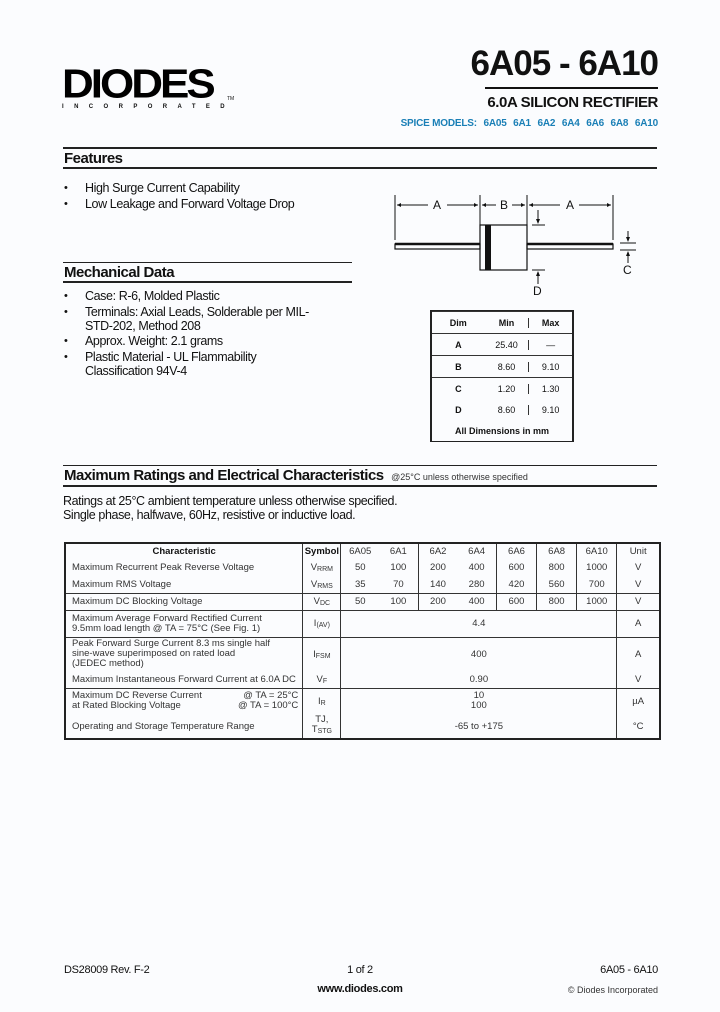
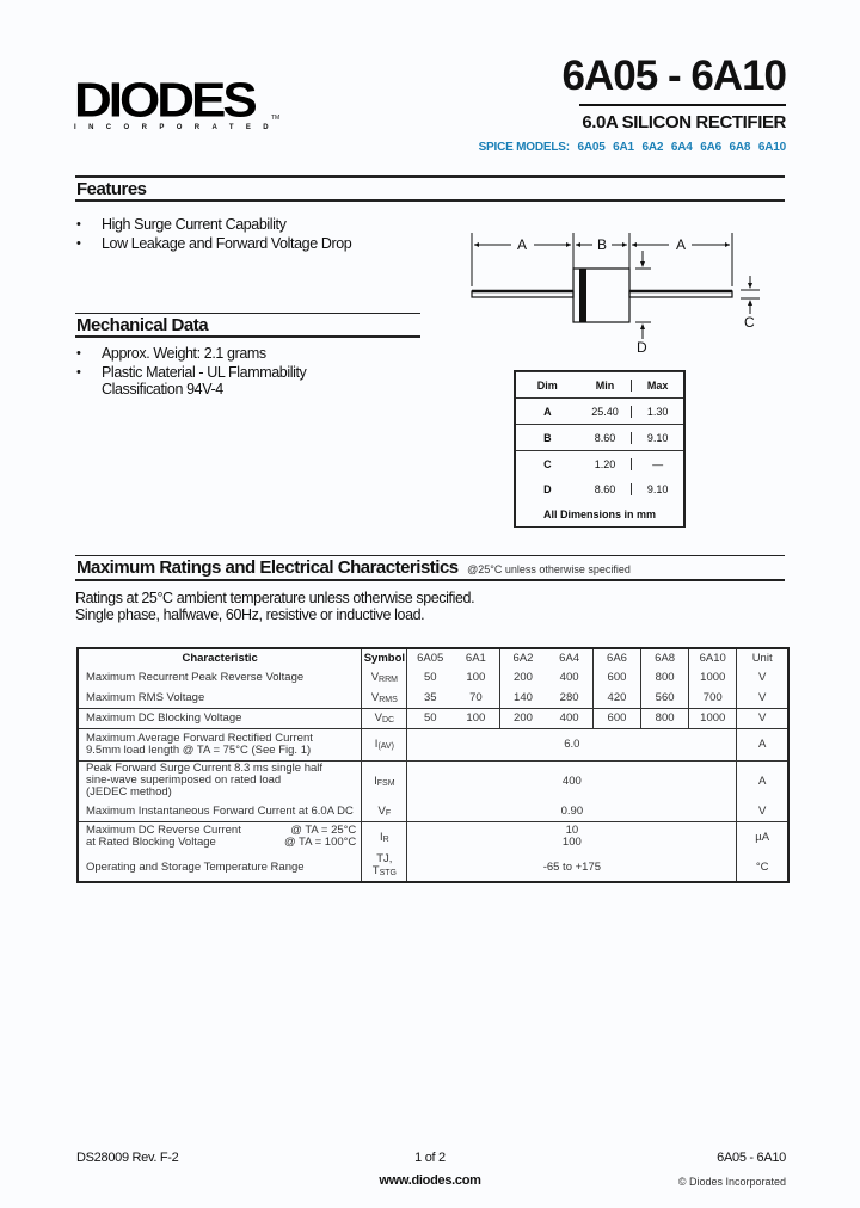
  DIODES
  6A05 - 6A10
  6.0A SILICON RECTIFIER
  SPICE MODELS: 6A05 6A1 6A2 6A4 6A6 6A8 6A10
  Features
  High Surge Current Capability
  Low Leakage and Forward Voltage Drop
  Mechanical Data
- Case: R-6, Molded Plastic
- Terminals: Axial Leads, Solderable per MIL-STD-202, Method 208
  Approx. Weight: 2.1 grams
  Plastic Material - UL Flammability Classification 94V-4
  A
  B
  A
  C
  D
  Dim
  Min
  Max
  A
  25.40
- —
+ 1.30
  B
  8.60
  9.10
  C
  1.20
- 1.30
+ —
  D
  8.60
  9.10
  All Dimensions in mm
  Maximum Ratings and Electrical Characteristics @25°C unless otherwise specified
  Ratings at 25°C ambient temperature unless otherwise specified.
  Single phase, halfwave, 60Hz, resistive or inductive load.
  Characteristic	Symbol	6A05	6A1	6A2	6A4	6A6	6A8	6A10	Unit
  Maximum Recurrent Peak Reverse Voltage	V	50	100	200	400	600	800	1000	V
  Maximum RMS Voltage	V	35	70	140	280	420	560	700	V
  Maximum DC Blocking Voltage	V	50	100	200	400	600	800	1000	V
- Maximum Average Forward Rectified Current9.5mm load length @ TA = 75°C (See Fig. 1)	I	4.4	A
+ Maximum Average Forward Rectified Current9.5mm load length @ TA = 75°C (See Fig. 1)	I	6.0	A
  Peak Forward Surge Current 8.3 ms single halfsine-wave superimposed on rated load(JEDEC method)	I	400	A
  Maximum Instantaneous Forward Current at 6.0A DC	V	0.90	V
  Maximum DC Reverse Current @ TA = 25°C at Rated Blocking Voltage @ TA = 100°C	I	10100	µA
  Operating and Storage Temperature Range	TJ,T	-65 to +175	°C
  DS28009 Rev. F-2
  1 of 2
  www.diodes.com
  6A05 - 6A10
  © Diodes Incorporated
